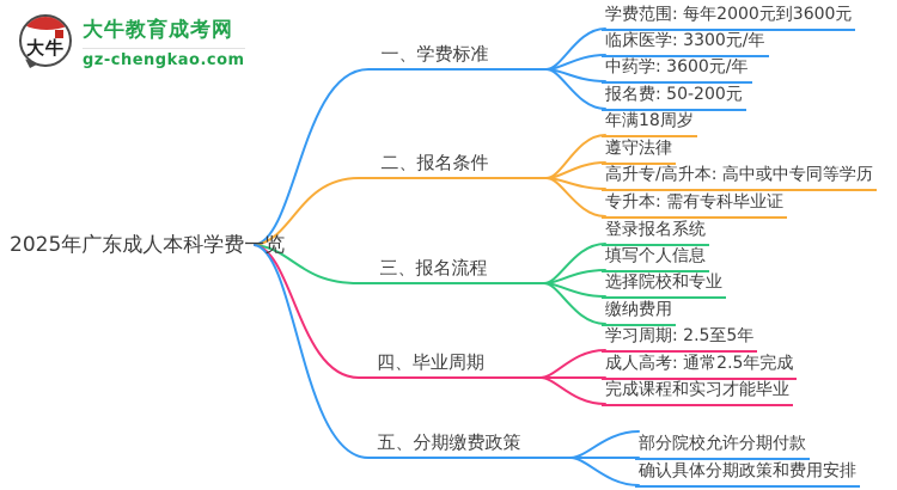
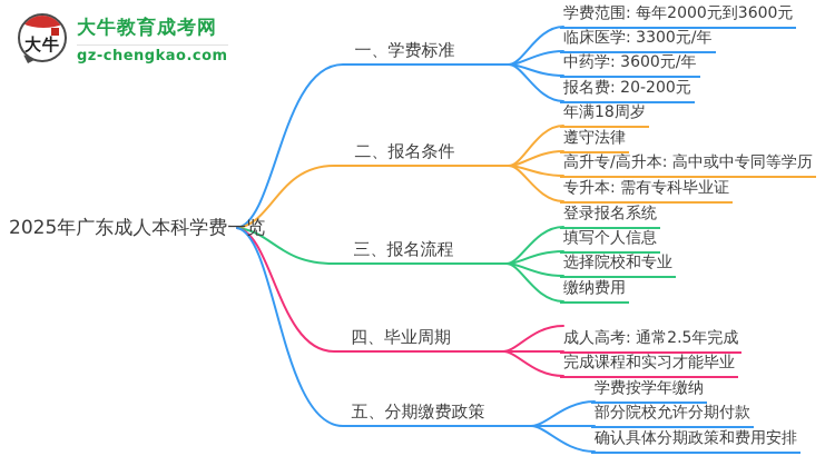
  大牛
  大牛教育成考网
  gz-chengkao.com
  2025年广东成人本科学费一览
  一、学费标准
  二、报名条件
  三、报名流程
  四、毕业周期
  五、分期缴费政策
  学费范围: 每年2000元到3600元
  临床医学: 3300元/年
  中药学: 3600元/年
- 报名费: 50-200元
+ 报名费: 20-200元
  年满18周岁
  遵守法律
  高升专/高升本: 高中或中专同等学历
  专升本: 需有专科毕业证
  登录报名系统
  填写个人信息
  选择院校和专业
  缴纳费用
- 学习周期: 2.5至5年
  成人高考: 通常2.5年完成
  完成课程和实习才能毕业
+ 学费按学年缴纳
  部分院校允许分期付款
  确认具体分期政策和费用安排
